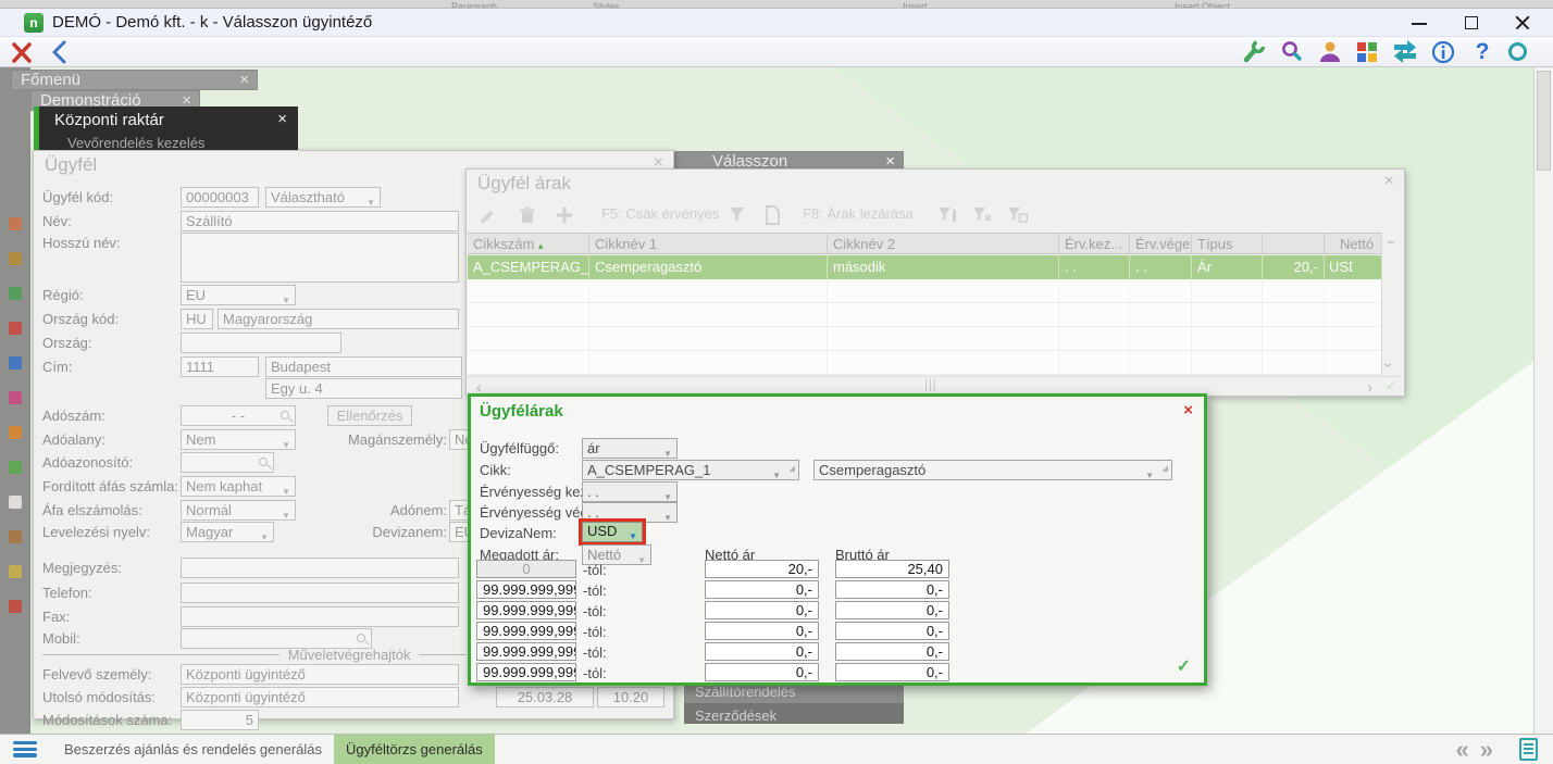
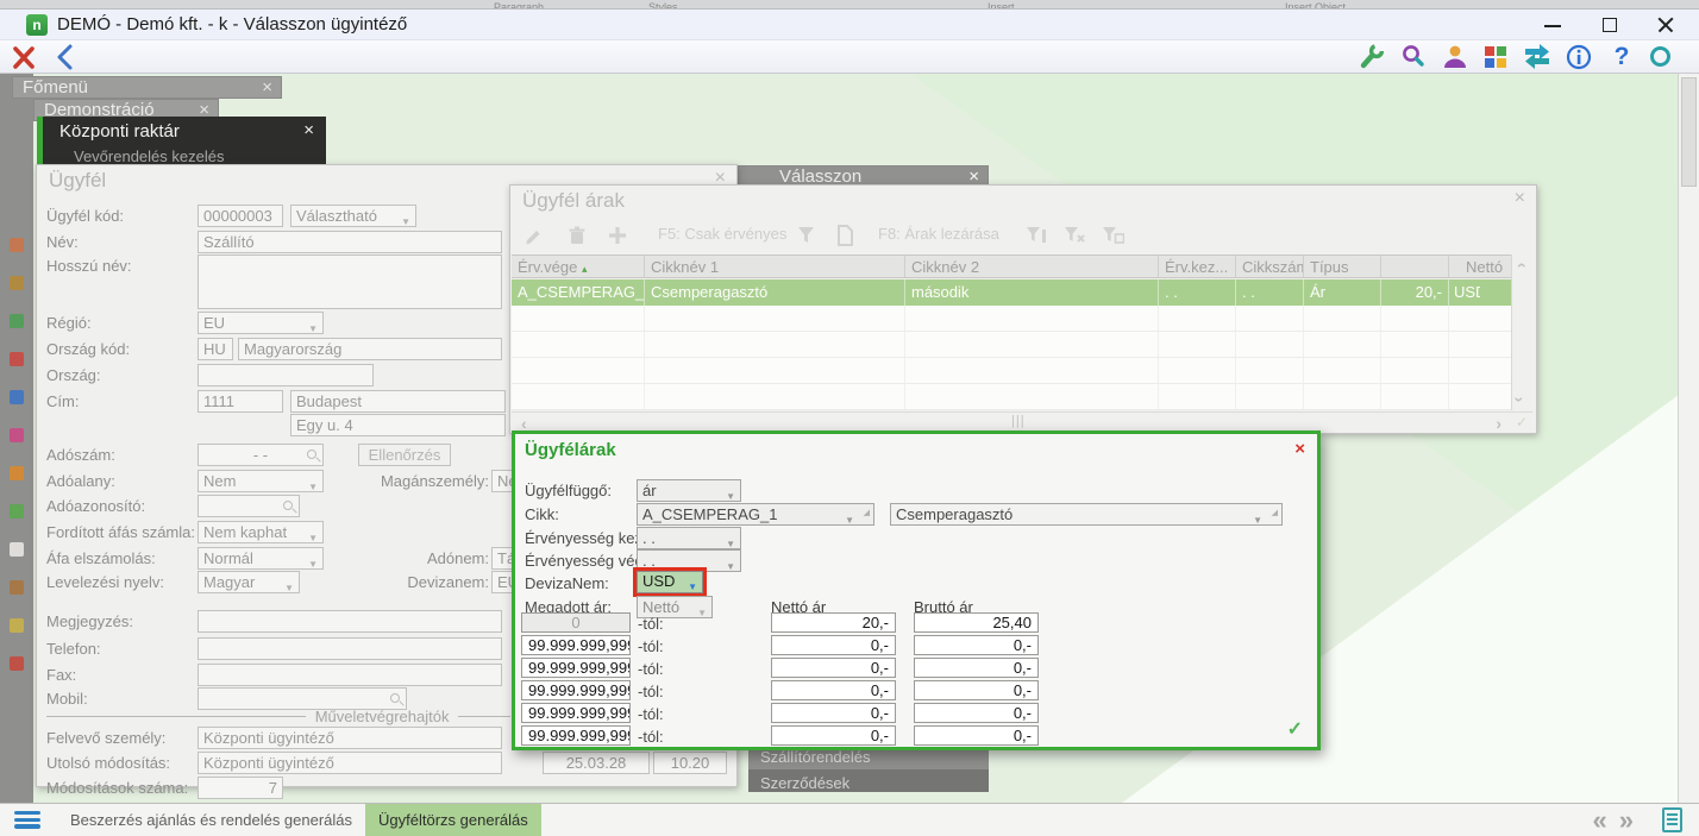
  Paragraph
  Styles
  Insert
  Insert Object
  n
  DEMÓ - Demó kft. - k - Válasszon ügyintéző
  ?
  Főmenü
  ×
  Demonstráció
  ×
  Központi raktár
  ×
  Vevőrendelés kezelés
  Válasszon
  ×
  Szállítórendelés
  Szerződések
  Ügyfél
  ×
  Ügyfél kód:
  00000003
  Választható
  ▼
  Név:
  Szállító
  Hosszú név:
  Régió:
  EU
  ▼
  Ország kód:
  HU
  Magyarország
  Ország:
  Cím:
  1111
  Budapest
  Egy u. 4
  Adószám:
  - -
  Ellenőrzés
  Adóalany:
  Nem
  ▼
  Magánszemély:
  Adóazonosító:
  Fordított áfás számla:
  Nem kaphat
  ▼
  Áfa elszámolás:
  Normál
  ▼
  Adónem:
  Levelezési nyelv:
  Magyar
  ▼
  Devizanem:
  Megjegyzés:
  Telefon:
  Fax:
  Mobil:
  Műveletvégrehajtók
  Felvevő személy:
  Központi ügyintéző
  Utolsó módosítás:
  Központi ügyintéző
  25.03.28
  10.20
  Módosítások száma:
- 5
+ 7
  Ügyfél árak
  ×
  F5: Csak érvényes
  F8: Árak lezárása
- Cikkszám ▴
+ Érv.vége ▴
  Cikknév 1
  Cikknév 2
  Érv.kez...
- Érv.vége
+ Cikkszám
  Típus
  Nettó
  A_CSEMPERAG_
  Csemperagasztó
  második
  . .
  . .
  Ár
  20,-
  ‹
  |||
  ›
  ✓
  Ügyfélárak
  ×
  Ügyfélfüggő:
  ár
  ▼
  Cikk:
  A_CSEMPERAG_1
  ▼
  Csemperagasztó
  ▼
  . .
  ▼
  Érvényesség vé
  . .
  ▼
  DevizaNem:
  USD
  ▼
  Megadott ár:
  Nettó
  ▼
  Nettó ár
  Bruttó ár
  0
  -tól:
  20,-
  25,40
  99.999.999,99
  -tól:
  0,-
  0,-
  99.999.999,99
  -tól:
  0,-
  0,-
  99.999.999,99
  -tól:
  0,-
  0,-
  99.999.999,99
  -tól:
  0,-
  0,-
  99.999.999,99
  -tól:
  0,-
  0,-
  ✓
  Beszerzés ajánlás és rendelés generálás
  Ügyféltörzs generálás
  «»
